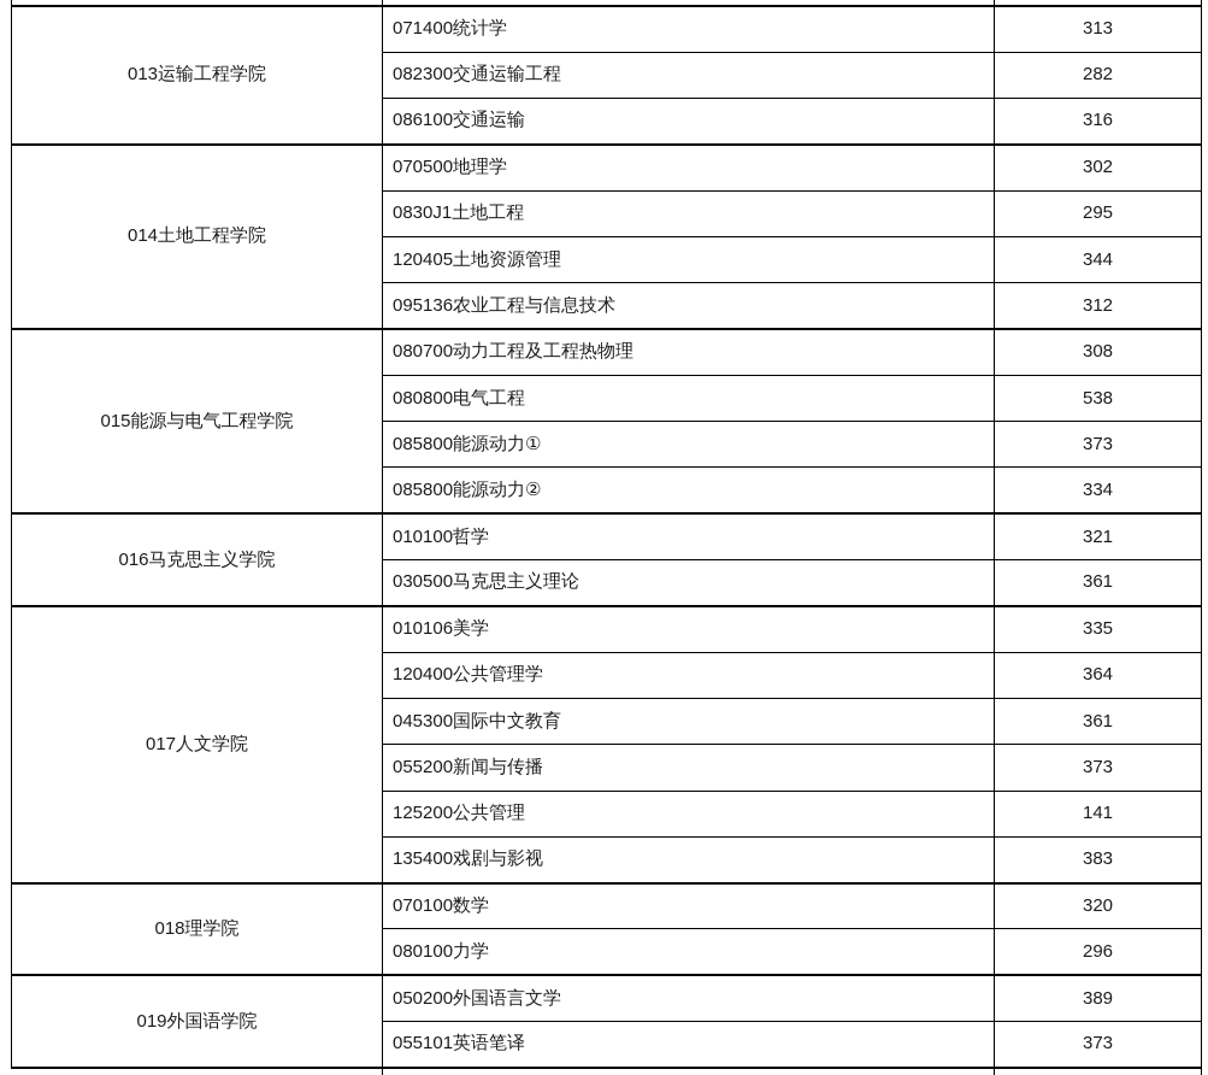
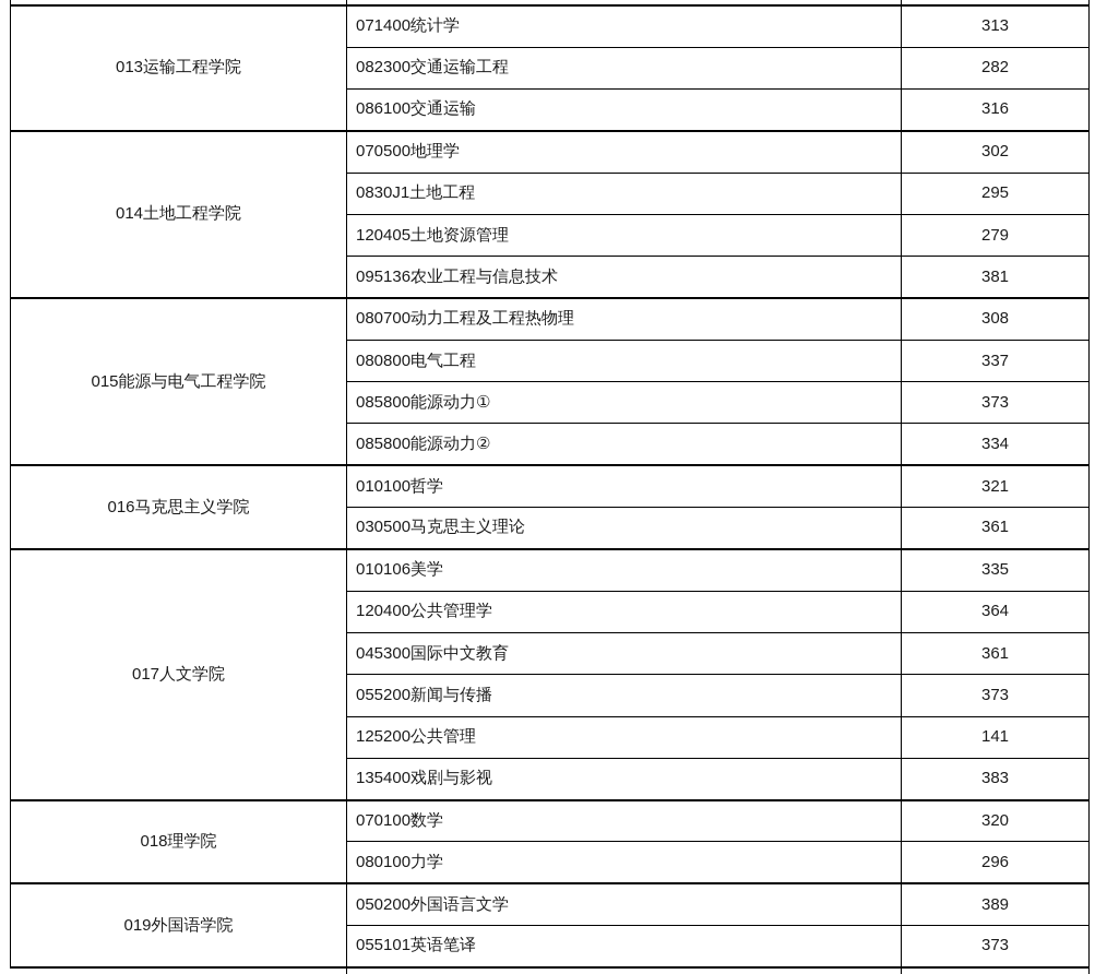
  013运输工程学院	071400统计学	313
  082300交通运输工程	282
  086100交通运输	316
  014土地工程学院	070500地理学	302
  0830J1土地工程	295
- 120405土地资源管理	344
+ 120405土地资源管理	279
- 095136农业工程与信息技术	312
+ 095136农业工程与信息技术	381
  015能源与电气工程学院	080700动力工程及工程热物理	308
- 080800电气工程	538
+ 080800电气工程	337
  085800能源动力①	373
  085800能源动力②	334
  016马克思主义学院	010100哲学	321
  030500马克思主义理论	361
  017人文学院	010106美学	335
  120400公共管理学	364
  045300国际中文教育	361
  055200新闻与传播	373
  125200公共管理	141
  135400戏剧与影视	383
  018理学院	070100数学	320
  080100力学	296
  019外国语学院	050200外国语言文学	389
  055101英语笔译	373
